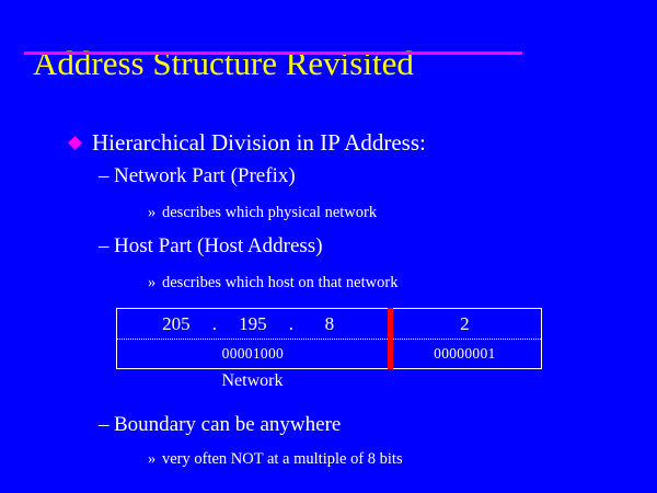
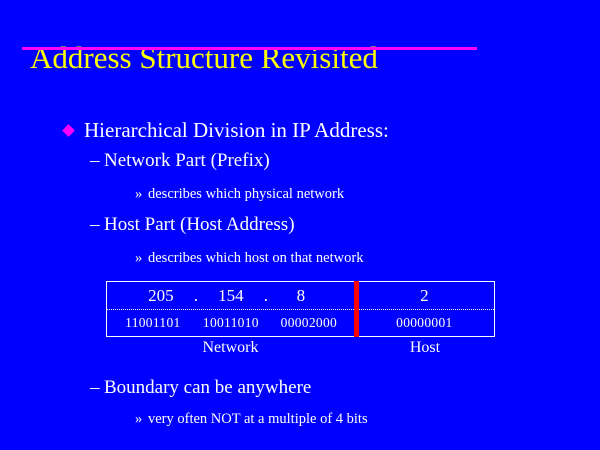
  Address Structure Revisited
  Hierarchical Division in IP Address:
  –
  Network Part (Prefix)
  »
  describes which physical network
  –
  Host Part (Host Address)
  »
  describes which host on that network
  205
  .
- 195
+ 154
  .
  8
  2
+ 11001101
+ 10011010
- 00001000
+ 00002000
  00000001
  Network
+ Host
  –
  Boundary can be anywhere
  »
- very often NOT at a multiple of 8 bits
+ very often NOT at a multiple of 4 bits
